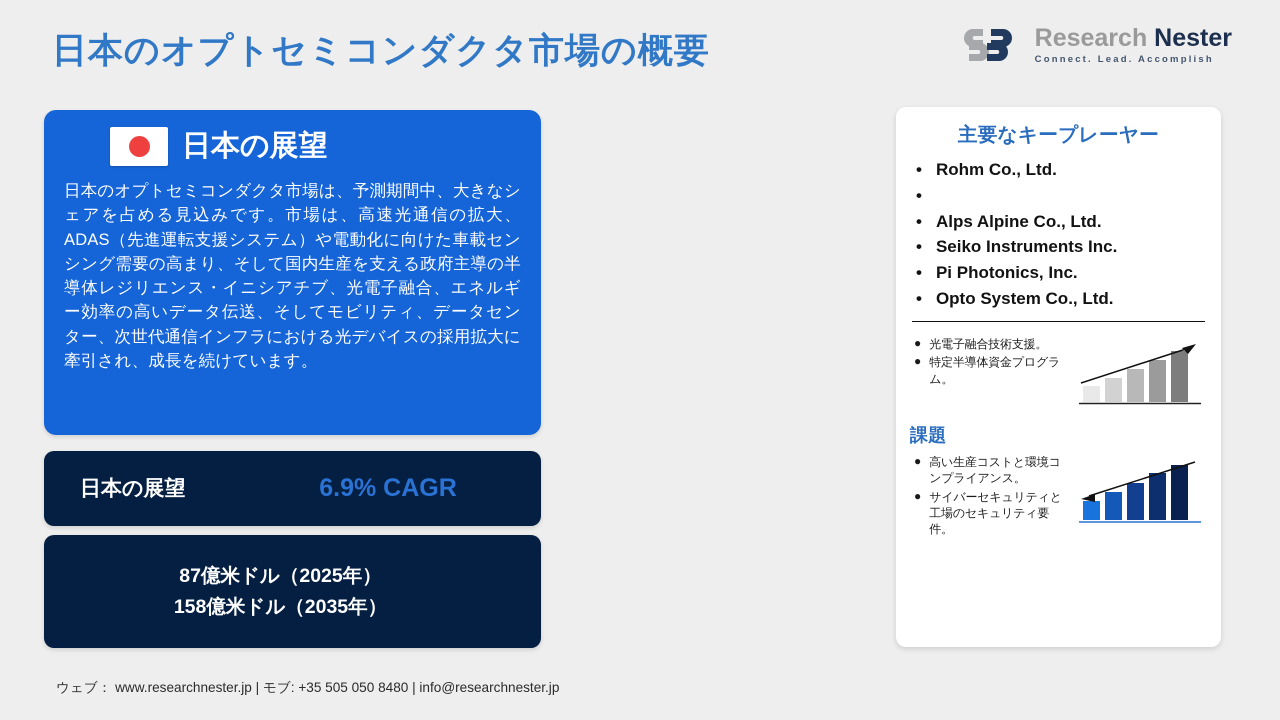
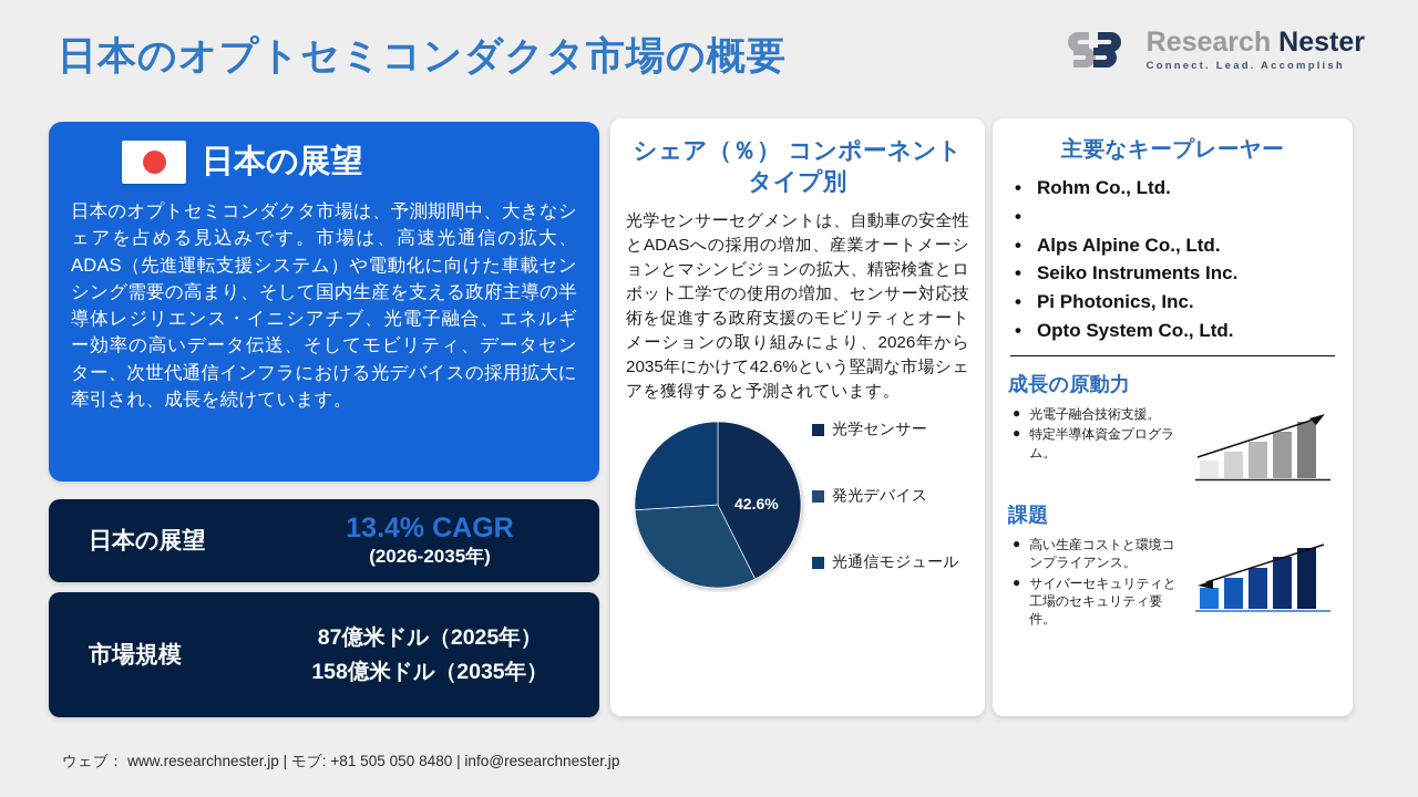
  日本のオプトセミコンダクタ市場の概要
  Research Nester
  Connect. Lead. Accomplish
  日本の展望
  日本のオプトセミコンダクタ市場は、予測期間中、大きなシェアを占める見込みです。市場は、高速光通信の拡大、ADAS（先進運転支援システム）や電動化に向けた車載センシング需要の高まり、そして国内生産を支える政府主導の半導体レジリエンス・イニシアチブ、光電子融合、エネルギー効率の高いデータ伝送、そしてモビリティ、データセンター、次世代通信インフラにおける光デバイスの採用拡大に牽引され、成長を続けています。
  日本の展望
- 6.9% CAGR
+ 13.4% CAGR
+ (2026-2035年)
+ 市場規模
  87億米ドル（2025年）
  158億米ドル（2035年）
+ シェア（％） コンポーネントタイプ別
+ 光学センサーセグメントは、自動車の安全性とADASへの採用の増加、産業オートメーションとマシンビジョンの拡大、精密検査とロボット工学での使用の増加、センサー対応技術を促進する政府支援のモビリティとオートメーションの取り組みにより、2026年から2035年にかけて42.6%という堅調な市場シェアを獲得すると予測されています。
+ 42.6%
+ 光学センサー
+ 発光デバイス
+ 光通信モジュール
  主要なキープレーヤー
  •
  Rohm Co., Ltd.
  •
  •
  Alps Alpine Co., Ltd.
  •
  Seiko Instruments Inc.
  •
  Pi Photonics, Inc.
  •
  Opto System Co., Ltd.
+ 成長の原動力
  ●
  光電子融合技術支援。
  ●
  特定半導体資金プログラム。
  課題
  ●
  高い生産コストと環境コンプライアンス。
  ●
  サイバーセキュリティと工場のセキュリティ要件。
- ウェブ： www.researchnester.jp | モブ: +35 505 050 8480 | info@researchnester.jp
+ ウェブ： www.researchnester.jp | モブ: +81 505 050 8480 | info@researchnester.jp
